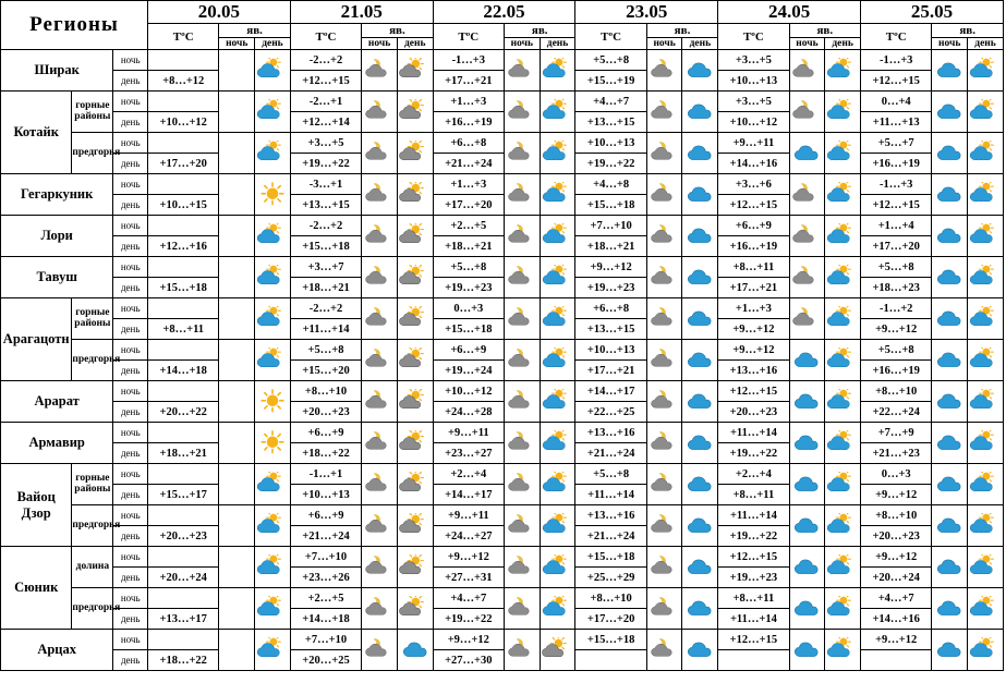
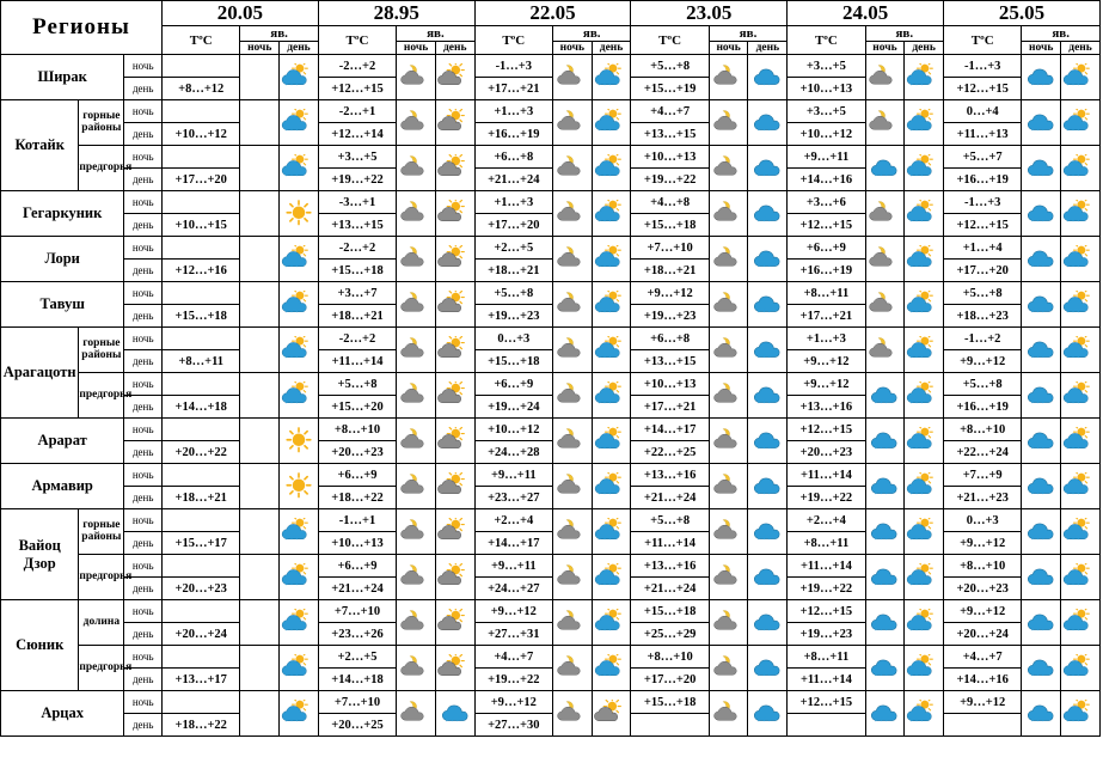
- Регионы	20.05	21.05	22.05	23.05	24.05	25.05
+ Регионы	20.05	28.95	22.05	23.05	24.05	25.05
  TºC	яв.	TºC	яв.	TºC	яв.	TºC	яв.	TºC	яв.	TºC	яв.
  ночь	день	ночь	день	ночь	день	ночь	день	ночь	день	ночь	день
  Ширак	ночь				-2…+2			-1…+3			+5…+8			+3…+5			-1…+3
  день	+8…+12	+12…+15	+17…+21	+15…+19	+10…+13	+12…+15
  Котайк	горныерайоны	ночь				-2…+1			+1…+3			+4…+7			+3…+5			0…+4
  день	+10…+12	+12…+14	+16…+19	+13…+15	+10…+12	+11…+13
  предгорья	ночь				+3…+5			+6…+8			+10…+13			+9…+11			+5…+7
  день	+17…+20	+19…+22	+21…+24	+19…+22	+14…+16	+16…+19
  Гегаркуник	ночь				-3…+1			+1…+3			+4…+8			+3…+6			-1…+3
  день	+10…+15	+13…+15	+17…+20	+15…+18	+12…+15	+12…+15
  Лори	ночь				-2…+2			+2…+5			+7…+10			+6…+9			+1…+4
  день	+12…+16	+15…+18	+18…+21	+18…+21	+16…+19	+17…+20
  Тавуш	ночь				+3…+7			+5…+8			+9…+12			+8…+11			+5…+8
  день	+15…+18	+18…+21	+19…+23	+19…+23	+17…+21	+18…+23
  Арагацотн	горныерайоны	ночь				-2…+2			0…+3			+6…+8			+1…+3			-1…+2
  день	+8…+11	+11…+14	+15…+18	+13…+15	+9…+12	+9…+12
  предгорья	ночь				+5…+8			+6…+9			+10…+13			+9…+12			+5…+8
  день	+14…+18	+15…+20	+19…+24	+17…+21	+13…+16	+16…+19
  Арарат	ночь				+8…+10			+10…+12			+14…+17			+12…+15			+8…+10
  день	+20…+22	+20…+23	+24…+28	+22…+25	+20…+23	+22…+24
  Армавир	ночь				+6…+9			+9…+11			+13…+16			+11…+14			+7…+9
  день	+18…+21	+18…+22	+23…+27	+21…+24	+19…+22	+21…+23
  Вайоц Дзор	горныерайоны	ночь				-1…+1			+2…+4			+5…+8			+2…+4			0…+3
  день	+15…+17	+10…+13	+14…+17	+11…+14	+8…+11	+9…+12
  предгорья	ночь				+6…+9			+9…+11			+13…+16			+11…+14			+8…+10
  день	+20…+23	+21…+24	+24…+27	+21…+24	+19…+22	+20…+23
  Сюник	долина	ночь				+7…+10			+9…+12			+15…+18			+12…+15			+9…+12
  день	+20…+24	+23…+26	+27…+31	+25…+29	+19…+23	+20…+24
  предгорья	ночь				+2…+5			+4…+7			+8…+10			+8…+11			+4…+7
  день	+13…+17	+14…+18	+19…+22	+17…+20	+11…+14	+14…+16
  Арцах	ночь				+7…+10			+9…+12			+15…+18			+12…+15			+9…+12
  день	+18…+22	+20…+25	+27…+30
